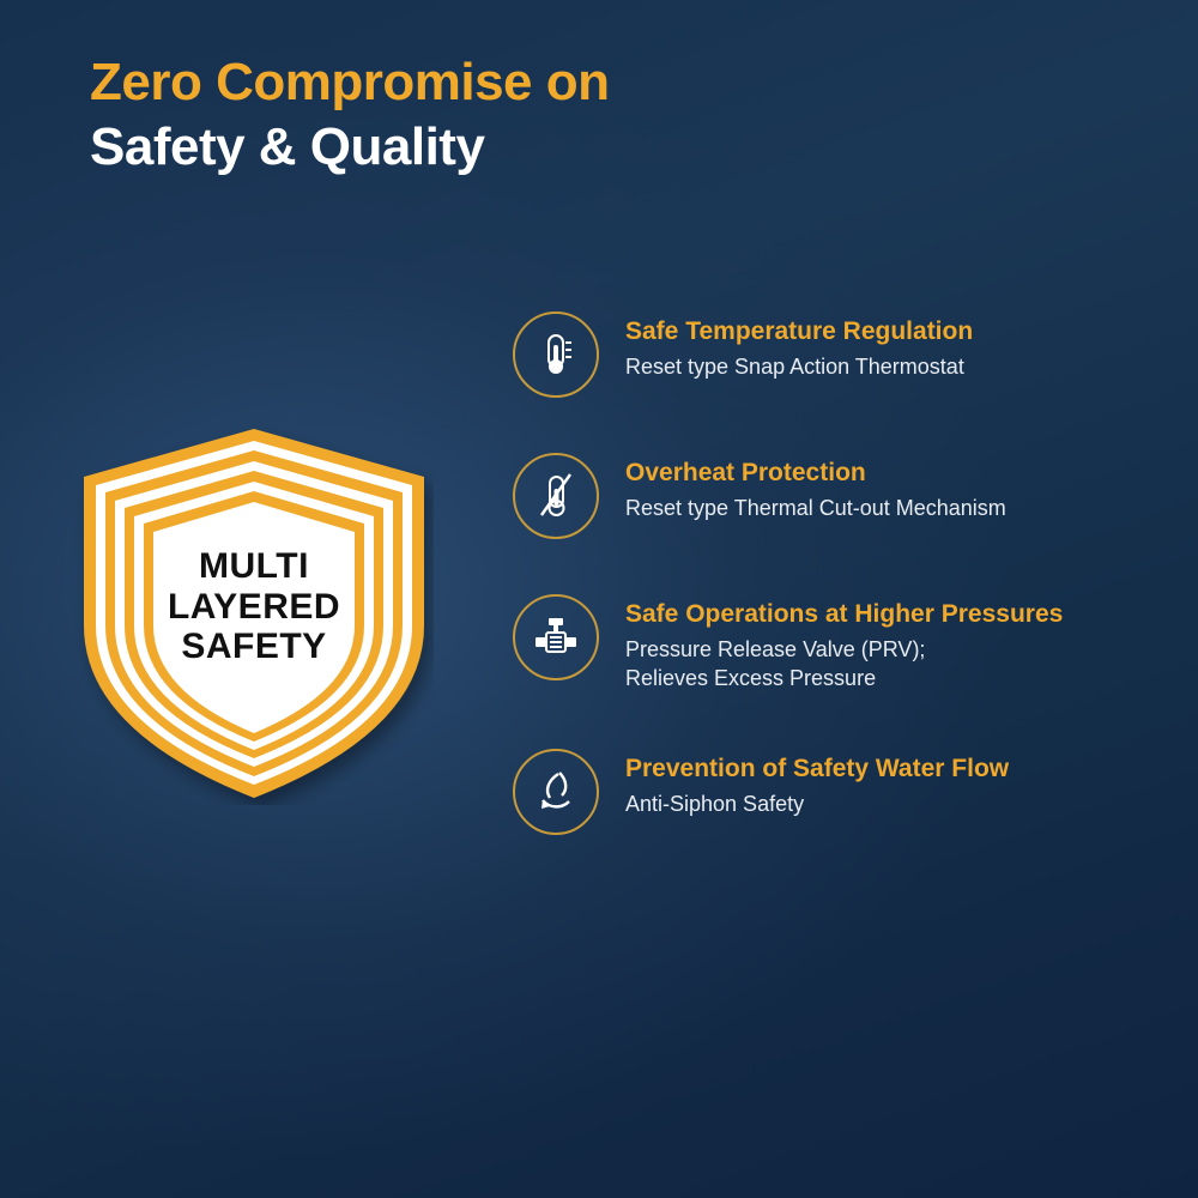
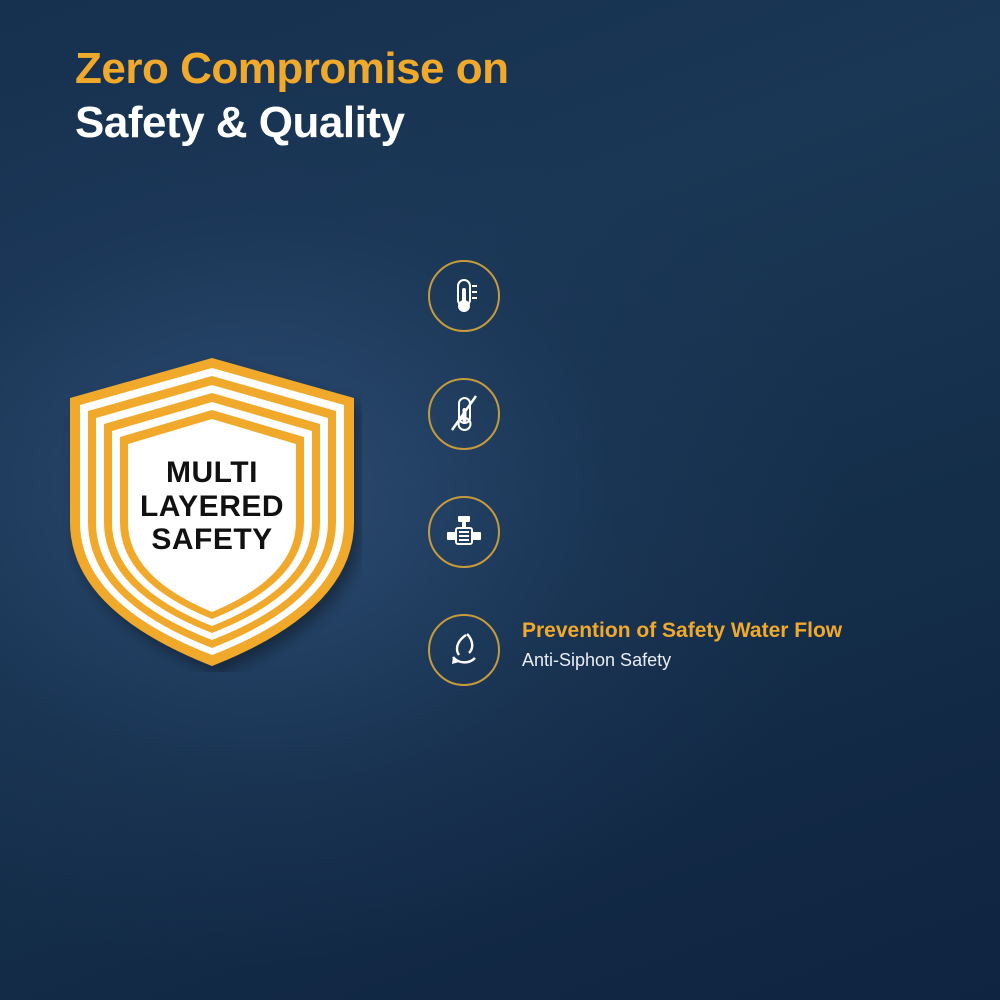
  Zero Compromise on
  Safety & Quality
  MULTI
  LAYERED
  SAFETY
- Safe Temperature Regulation
- Reset type Snap Action Thermostat
- Overheat Protection
- Reset type Thermal Cut-out Mechanism
- Safe Operations at Higher Pressures
- Pressure Release Valve (PRV);
- Relieves Excess Pressure
  Prevention of Safety Water Flow
  Anti-Siphon Safety
